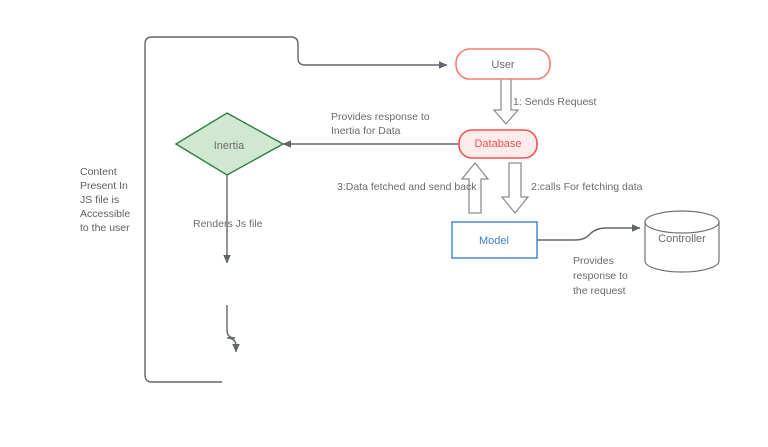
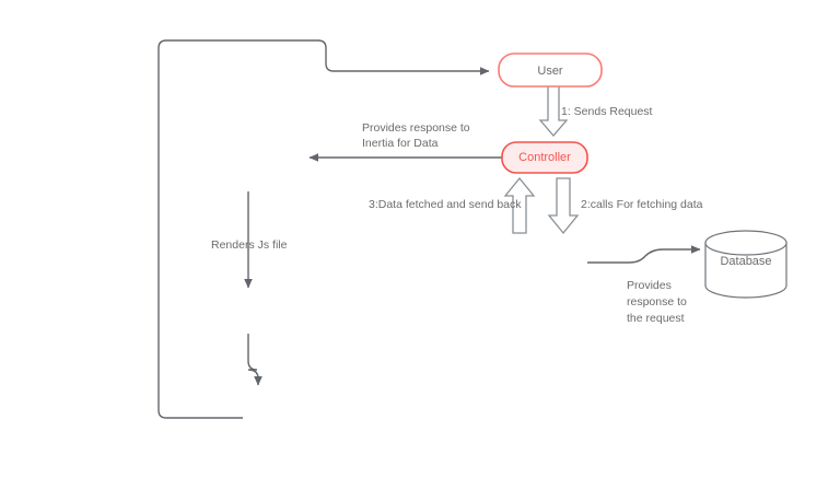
  User
- Database
+ Controller
- Inertia
- Model
- Controller
+ Database
  1: Sends Request
  Provides response to
  Inertia for Data
  3:Data fetched and send back
  2:calls For fetching data
  Renders Js file
  Provides
  response to
  the request
- Content
- Present In
- JS file is
- Accessible
- to the user
